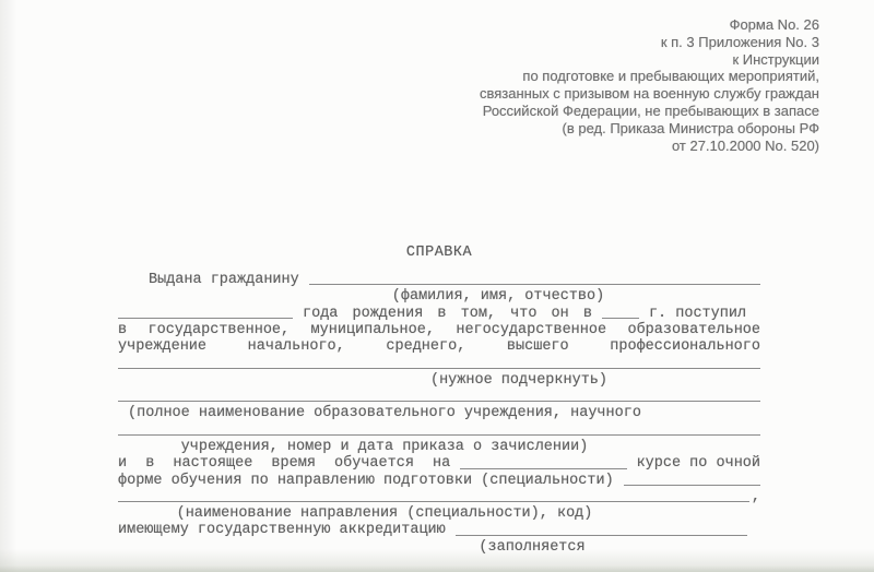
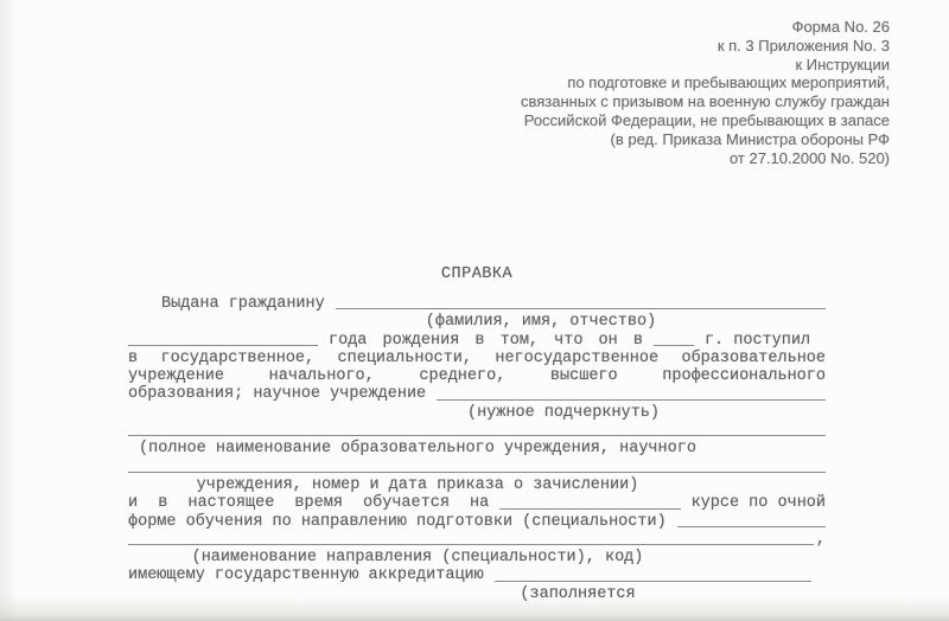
  Форма No. 26
  к п. 3 Приложения No. 3
  к Инструкции
  по подготовке и пребывающих мероприятий,
  связанных с призывом на военную службу граждан
  Российской Федерации, не пребывающих в запасе
  (в ред. Приказа Министра обороны РФ
  от 27.10.2000 No. 520)
  СПРАВКА
  Выдана гражданину
  (фамилия, имя, отчество)
  года рождения в том, что он в
  г. поступил
- в государственное, муниципальное, негосударственное образовательное
+ в государственное, специальности, негосударственное образовательное
  учреждение начального, среднего, высшего профессионального
+ образования; научное учреждение
  (нужное подчеркнуть)
  (полное наименование образовательного учреждения, научного
  учреждения, номер и дата приказа о зачислении)
  и в настоящее время обучается на
  курсе по очной
  форме обучения по направлению подготовки (специальности)
  ,
  (наименование направления (специальности), код)
  имеющему государственную аккредитацию
  (заполняется
